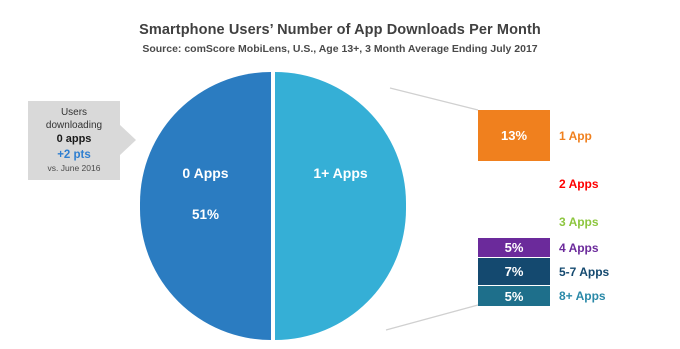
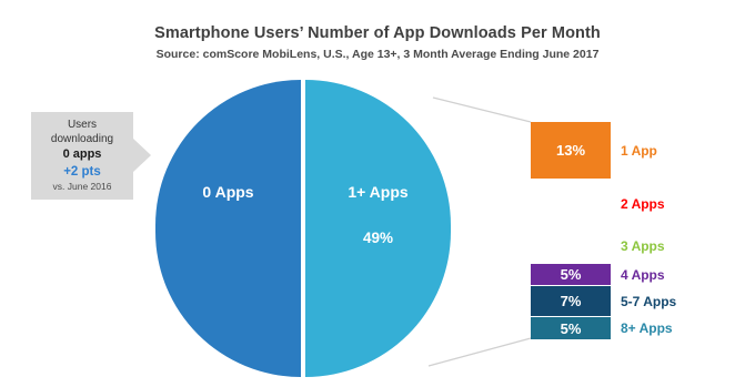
  Smartphone Users’ Number of App Downloads Per Month
- Source: comScore MobiLens, U.S., Age 13+, 3 Month Average Ending July 2017
+ Source: comScore MobiLens, U.S., Age 13+, 3 Month Average Ending June 2017
  Users
  downloading
  0 apps
  +2 pts
  vs. June 2016
  0 Apps
- 51%
  1+ Apps
+ 49%
  13%
  5%
  7%
  5%
  1 App
  2 Apps
  3 Apps
  4 Apps
  5-7 Apps
  8+ Apps
